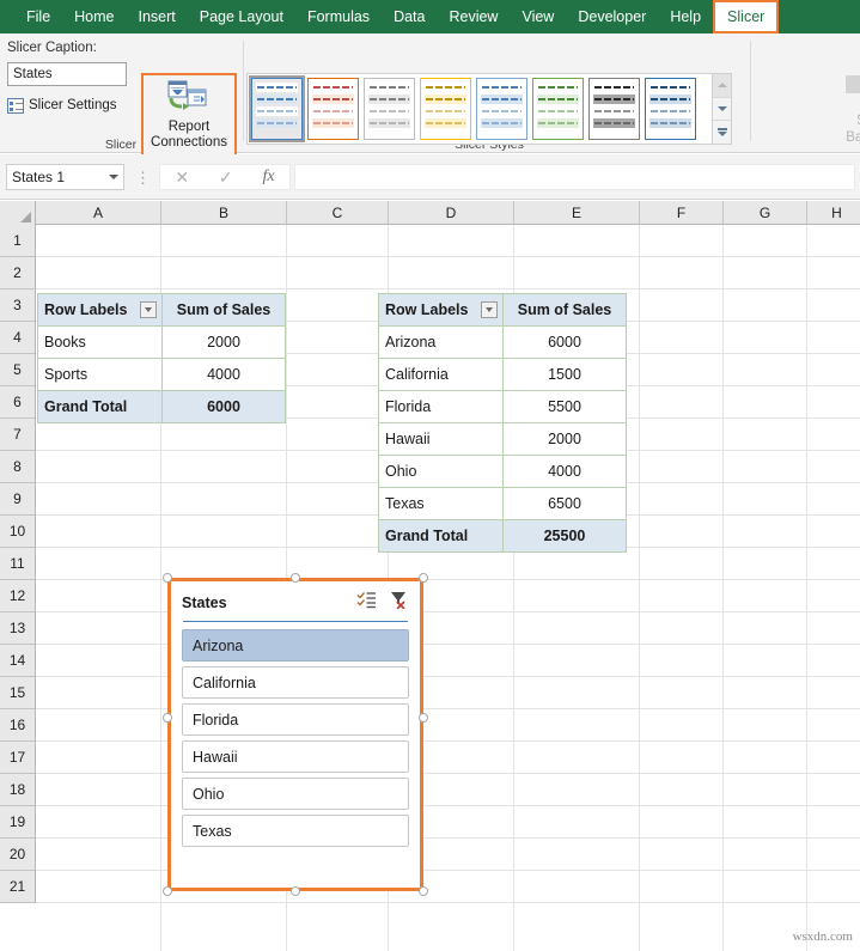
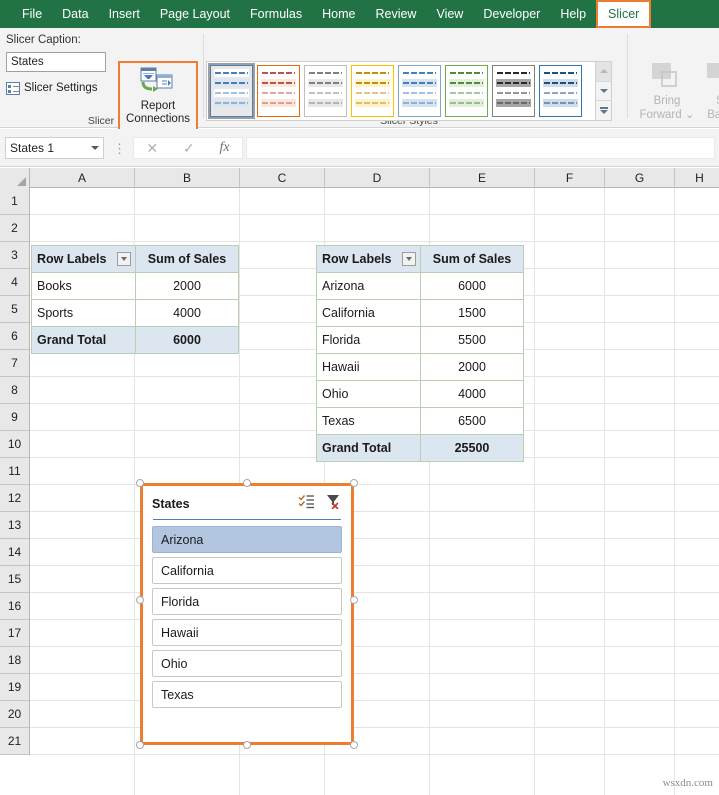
  File
- Home
+ Data
  Insert
  Page Layout
  Formulas
- Data
+ Home
  Review
  View
  Developer
  Help
  Slicer
  Slicer Caption:
  States
  Slicer Settings
  Report
  Connections
  Slicer
  Slicer Styles
+ Bring
+ Forward ⌄
  States 1
  ⋮
  ✕
  ✓
  fx
  A
  B
  C
  D
  E
  F
  G
  H
  1
  2
  3
  4
  5
  6
  7
  8
  9
  10
  11
  12
  13
  14
  15
  16
  17
  18
  19
  20
  21
  Row Labels	Sum of Sales
  Books	2000
  Sports	4000
  Grand Total	6000
  Row Labels	Sum of Sales
  Arizona	6000
  California	1500
  Florida	5500
  Hawaii	2000
  Ohio	4000
  Texas	6500
  Grand Total	25500
  States
  Arizona
  California
  Florida
  Hawaii
  Ohio
  Texas
  wsxdn.com
